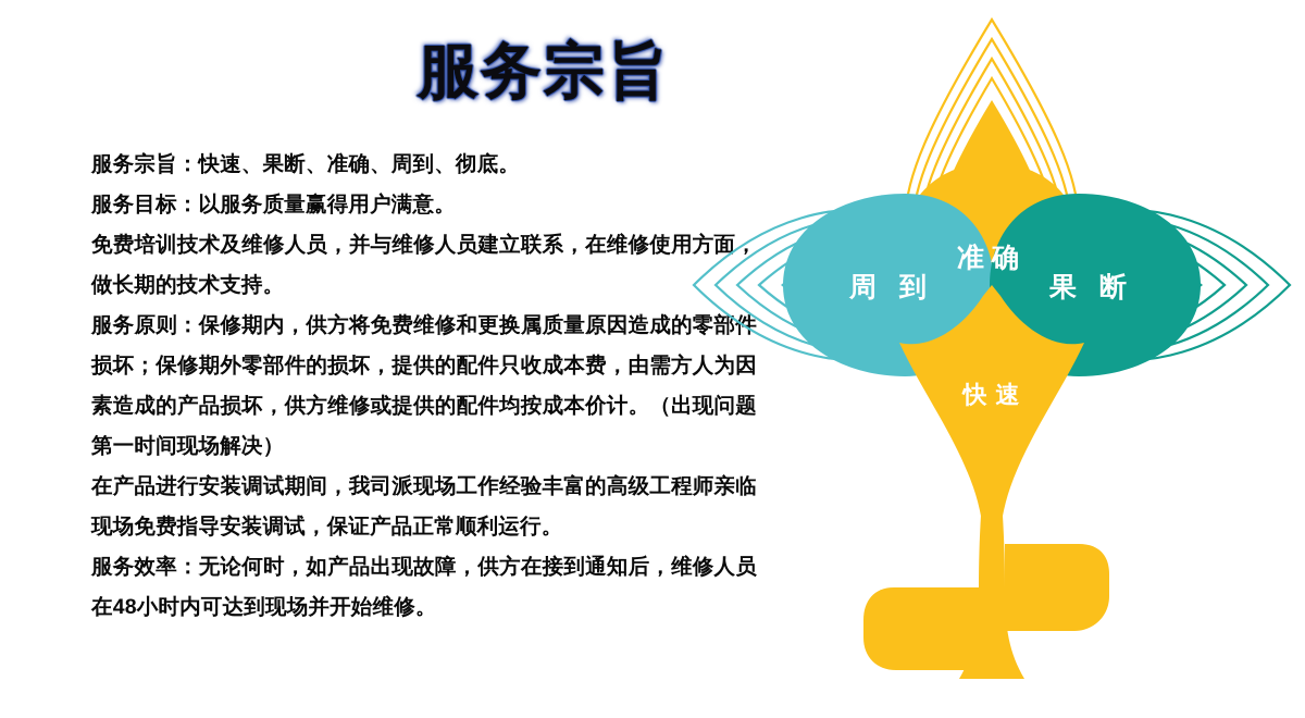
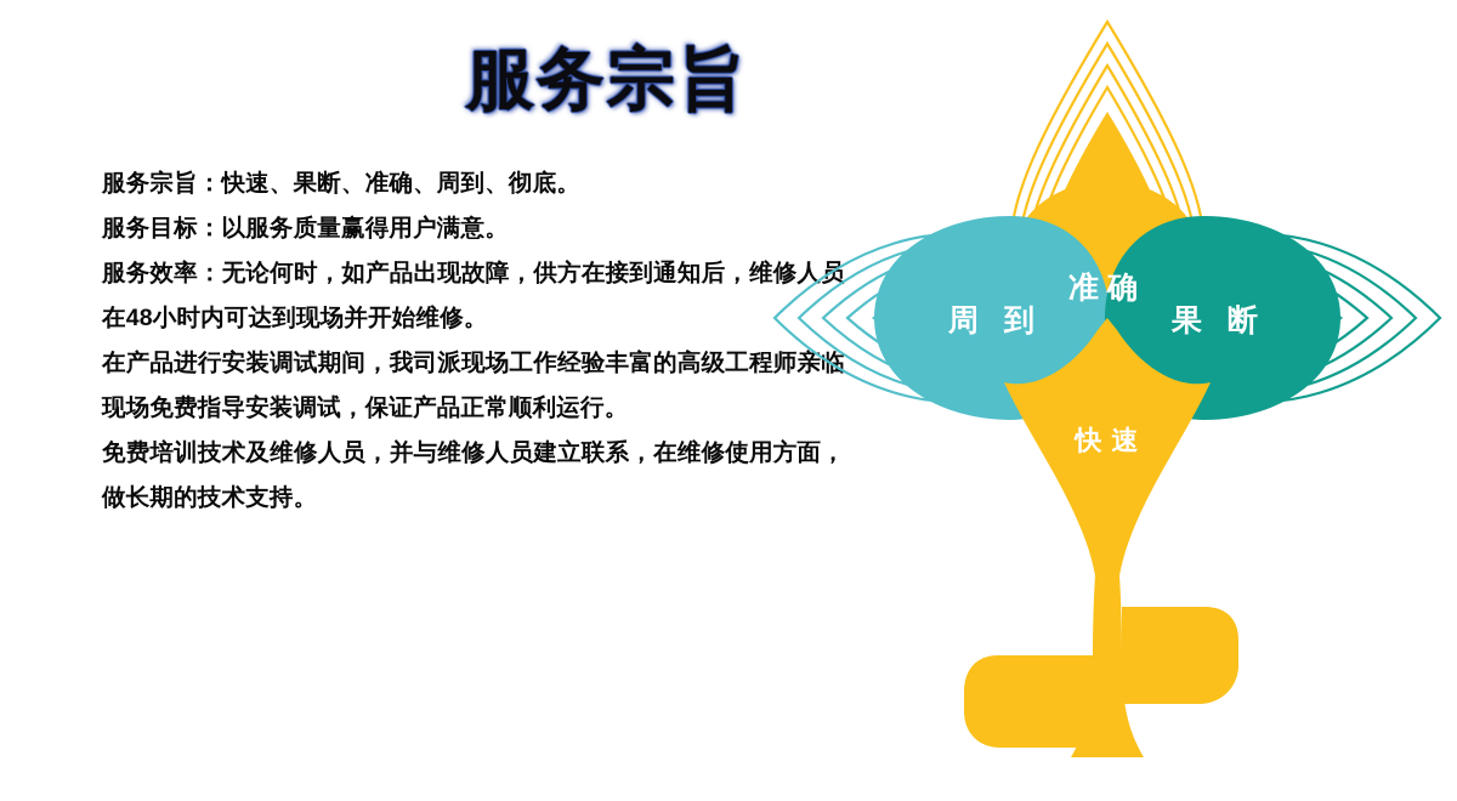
  服务宗旨
  服务宗旨：快速、果断、准确、周到、彻底。
  服务目标：以服务质量赢得用户满意。
- 免费培训技术及维修人员，并与维修人员建立联系，在维修使用方面，做长期的技术支持。
+ 服务效率：无论何时，如产品出现故障，供方在接到通知后，维修人员在48小时内可达到现场并开始维修。
- 服务原则：保修期内，供方将免费维修和更换属质量原因造成的零部件损坏；保修期外零部件的损坏，提供的配件只收成本费，由需方人为因素造成的产品损坏，供方维修或提供的配件均按成本价计。（出现问题第一时间现场解决）
  在产品进行安装调试期间，我司派现场工作经验丰富的高级工程师亲临现场免费指导安装调试，保证产品正常顺利运行。
- 服务效率：无论何时，如产品出现故障，供方在接到通知后，维修人员在48小时内可达到现场并开始维修。
+ 免费培训技术及维修人员，并与维修人员建立联系，在维修使用方面，做长期的技术支持。
  准确
  周 到
  果 断
  快 速
